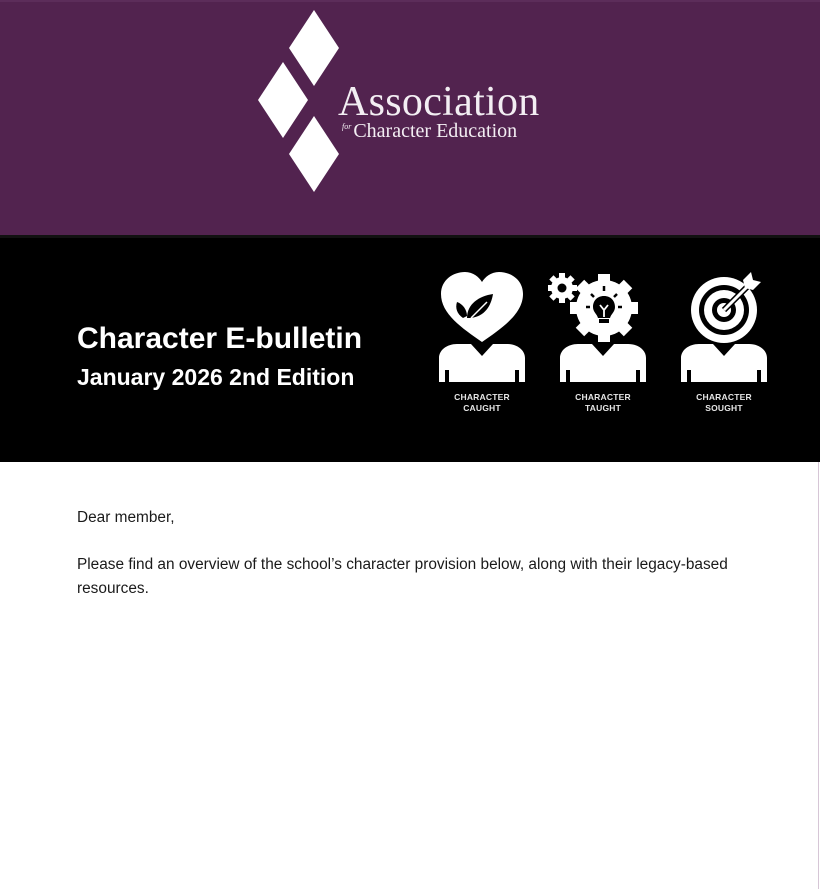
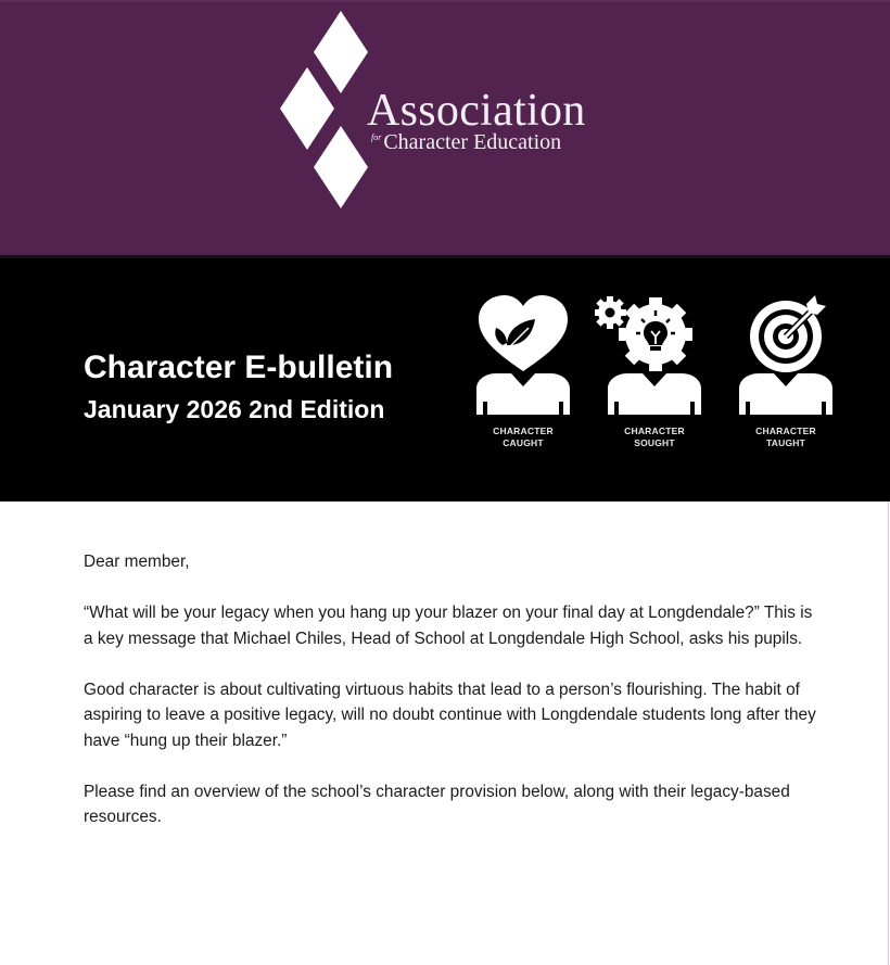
  Association
  forCharacter Education
  Character E-bulletin
  January 2026 2nd Edition
  CHARACTER
  CAUGHT
  CHARACTER
- TAUGHT
+ SOUGHT
  CHARACTER
- SOUGHT
+ TAUGHT
  Dear member,
+ “What will be your legacy when you hang up your blazer on your final day at Longdendale?” This is a key message that Michael Chiles, Head of School at Longdendale High School, asks his pupils.
+ Good character is about cultivating virtuous habits that lead to a person’s flourishing. The habit of aspiring to leave a positive legacy, will no doubt continue with Longdendale students long after they have “hung up their blazer.”
  Please find an overview of the school’s character provision below, along with their legacy-based resources.
